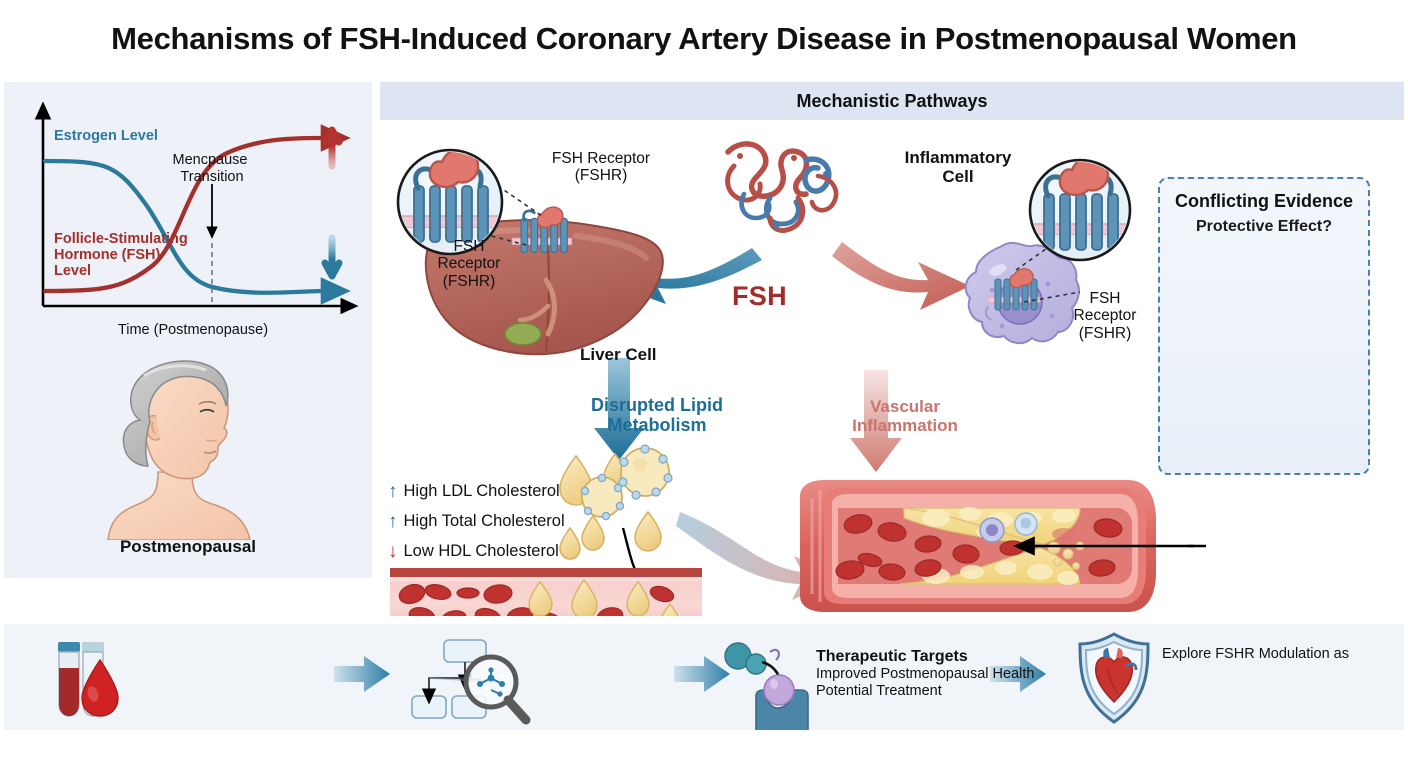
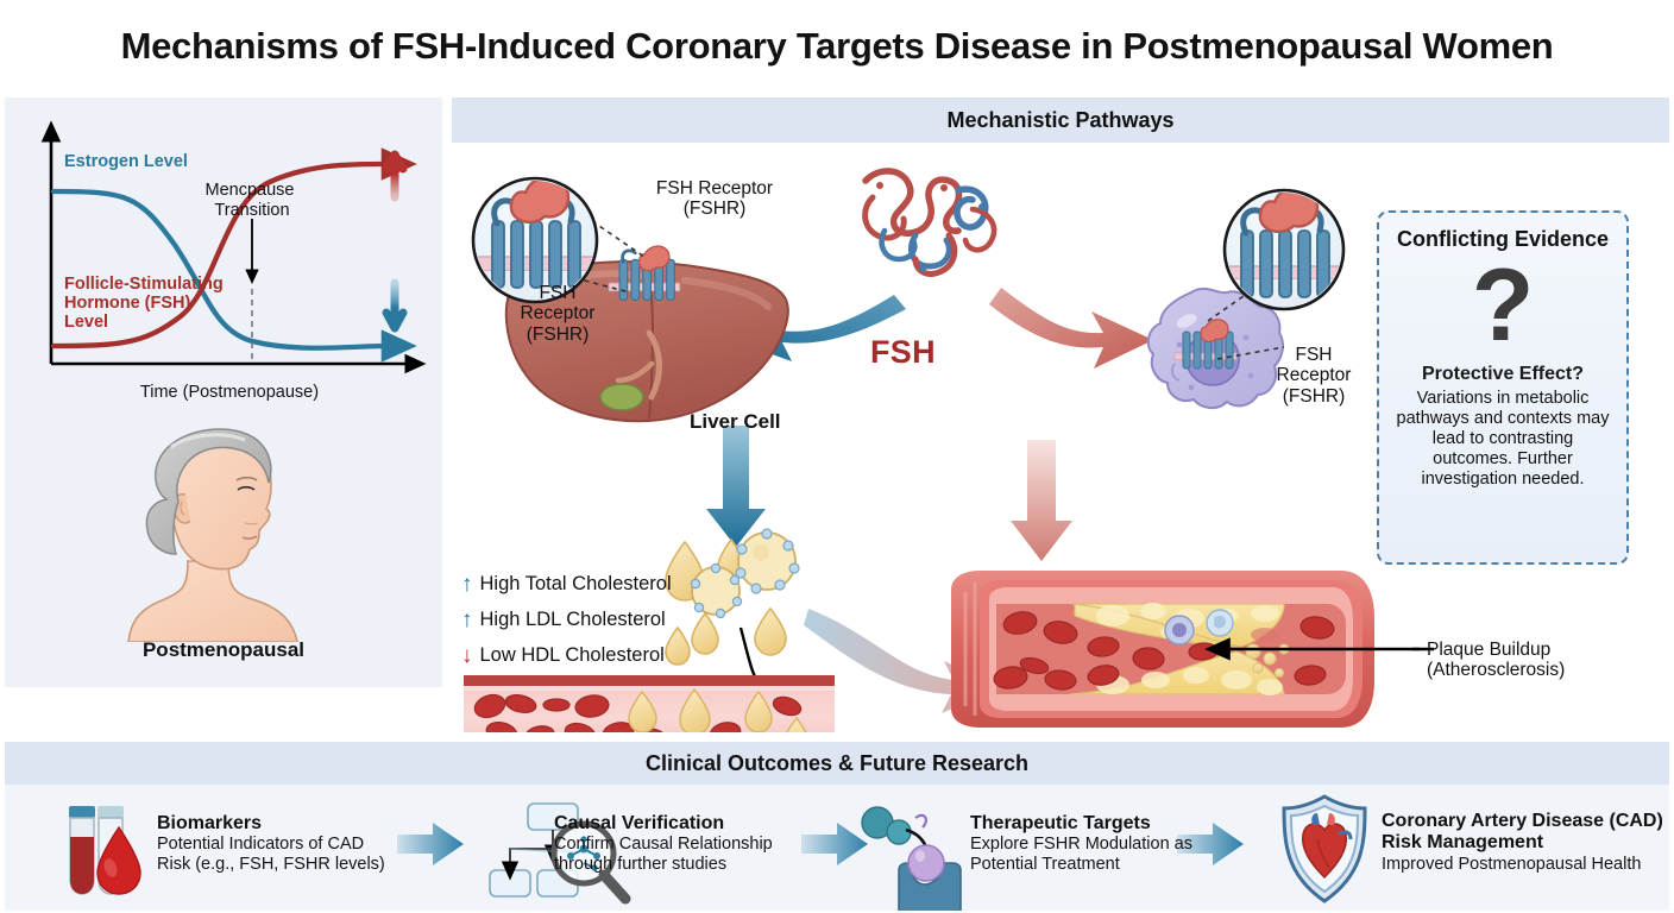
- Mechanisms of FSH-Induced Coronary Artery Disease in Postmenopausal Women
+ Mechanisms of FSH-Induced Coronary Targets Disease in Postmenopausal Women
  Estrogen Level
  Follicle-Stimulating Hormone (FSH) Level
  Mencpause Transition
  Time (Postmenopause)
  Postmenopausal
  Mechanistic Pathways
  FSH Receptor
  (FSHR)
  FSH
  Receptor
  (FSHR)
  Liver Cell
  FSH
- Inflammatory
- Cell
  FSH
  Receptor
  (FSHR)
- Disrupted Lipid
- Metabolism
- Vascular
- Inflammation
  ↑
- High LDL Cholesterol
+ High Total Cholesterol
  ↑
- High Total Cholesterol
+ High LDL Cholesterol
  ↓
  Low HDL Cholesterol
+ Plaque Buildup
+ (Atherosclerosis)
  Conflicting Evidence
+ ?
  Protective Effect?
+ Variations in metabolic pathways and contexts may lead to contrasting outcomes. Further investigation needed.
+ Clinical Outcomes & Future Research
+ Biomarkers
+ Potential Indicators of CAD
+ Risk (e.g., FSH, FSHR levels)
+ Causal Verification
+ Confirm Causal Relationship
+ through further studies
  Therapeutic Targets
- Improved Postmenopausal Health
+ Explore FSHR Modulation as
  Potential Treatment
+ Coronary Artery Disease (CAD)
+ Risk Management
- Explore FSHR Modulation as
+ Improved Postmenopausal Health
